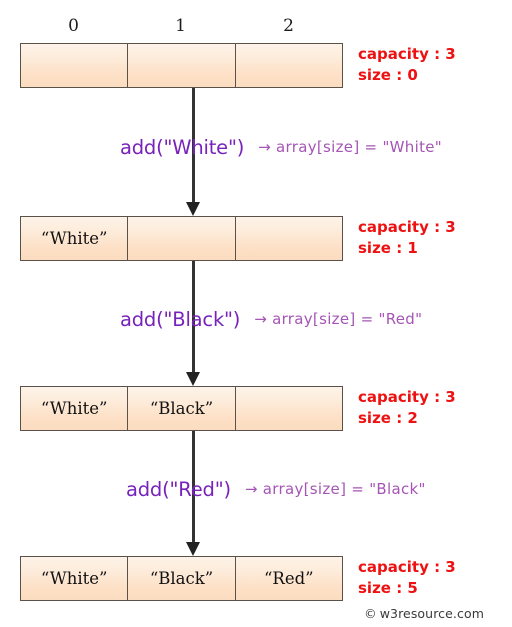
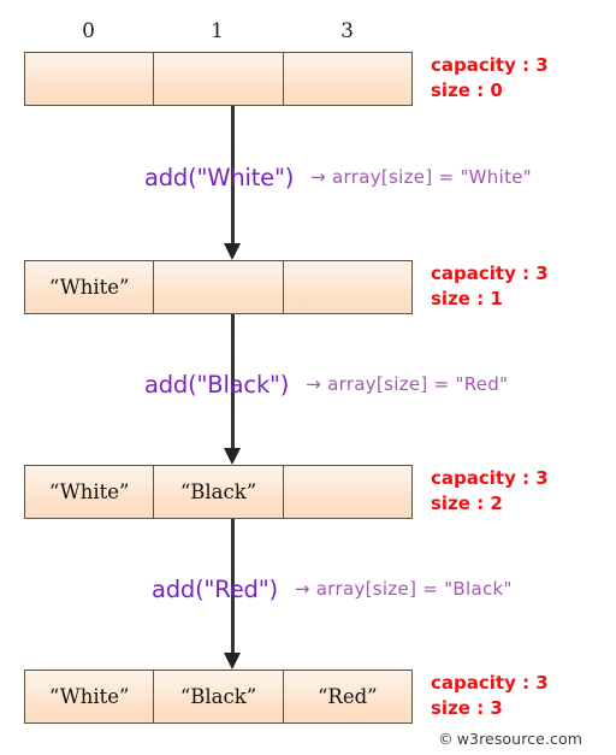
  0
  1
- 2
+ 3
  capacity : 3
  size : 0
  add("White")
  → array[size] = "White"
  “White”
  capacity : 3
  size : 1
  add("Black")
  → array[size] = "Red"
  “White”
  “Black”
  capacity : 3
  size : 2
  add("Red")
  → array[size] = "Black"
  “White”
  “Black”
  “Red”
  capacity : 3
- size : 5
+ size : 3
  © w3resource.com
